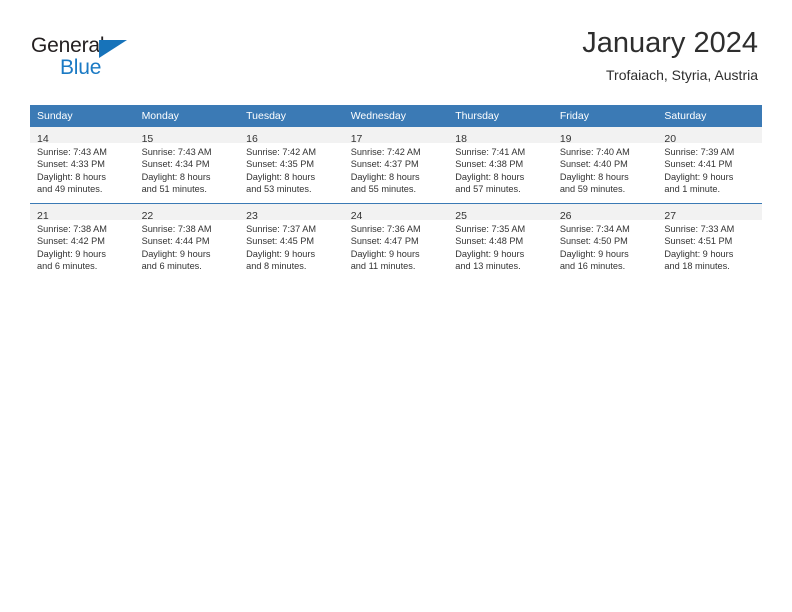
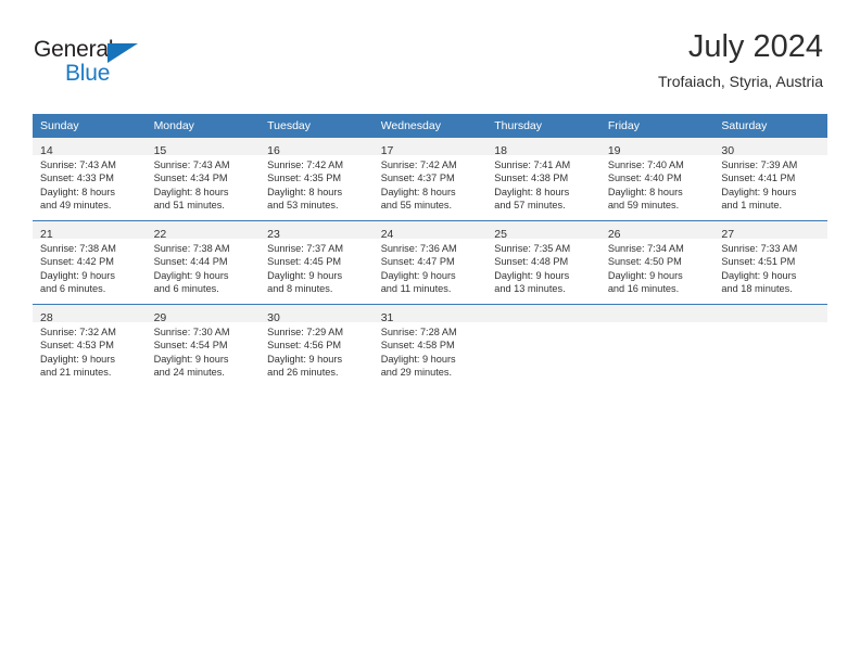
  General
  Blue
- January 2024
+ July 2024
  Trofaiach, Styria, Austria
  Sunday	Monday	Tuesday	Wednesday	Thursday	Friday	Saturday
- 14Sunrise: 7:43 AMSunset: 4:33 PMDaylight: 8 hoursand 49 minutes.	15Sunrise: 7:43 AMSunset: 4:34 PMDaylight: 8 hoursand 51 minutes.	16Sunrise: 7:42 AMSunset: 4:35 PMDaylight: 8 hoursand 53 minutes.	17Sunrise: 7:42 AMSunset: 4:37 PMDaylight: 8 hoursand 55 minutes.	18Sunrise: 7:41 AMSunset: 4:38 PMDaylight: 8 hoursand 57 minutes.	19Sunrise: 7:40 AMSunset: 4:40 PMDaylight: 8 hoursand 59 minutes.	20Sunrise: 7:39 AMSunset: 4:41 PMDaylight: 9 hoursand 1 minute.
+ 14Sunrise: 7:43 AMSunset: 4:33 PMDaylight: 8 hoursand 49 minutes.	15Sunrise: 7:43 AMSunset: 4:34 PMDaylight: 8 hoursand 51 minutes.	16Sunrise: 7:42 AMSunset: 4:35 PMDaylight: 8 hoursand 53 minutes.	17Sunrise: 7:42 AMSunset: 4:37 PMDaylight: 8 hoursand 55 minutes.	18Sunrise: 7:41 AMSunset: 4:38 PMDaylight: 8 hoursand 57 minutes.	19Sunrise: 7:40 AMSunset: 4:40 PMDaylight: 8 hoursand 59 minutes.	30Sunrise: 7:39 AMSunset: 4:41 PMDaylight: 9 hoursand 1 minute.
  21Sunrise: 7:38 AMSunset: 4:42 PMDaylight: 9 hoursand 6 minutes.	22Sunrise: 7:38 AMSunset: 4:44 PMDaylight: 9 hoursand 6 minutes.	23Sunrise: 7:37 AMSunset: 4:45 PMDaylight: 9 hoursand 8 minutes.	24Sunrise: 7:36 AMSunset: 4:47 PMDaylight: 9 hoursand 11 minutes.	25Sunrise: 7:35 AMSunset: 4:48 PMDaylight: 9 hoursand 13 minutes.	26Sunrise: 7:34 AMSunset: 4:50 PMDaylight: 9 hoursand 16 minutes.	27Sunrise: 7:33 AMSunset: 4:51 PMDaylight: 9 hoursand 18 minutes.
+ 28Sunrise: 7:32 AMSunset: 4:53 PMDaylight: 9 hoursand 21 minutes.	29Sunrise: 7:30 AMSunset: 4:54 PMDaylight: 9 hoursand 24 minutes.	30Sunrise: 7:29 AMSunset: 4:56 PMDaylight: 9 hoursand 26 minutes.	31Sunrise: 7:28 AMSunset: 4:58 PMDaylight: 9 hoursand 29 minutes.
